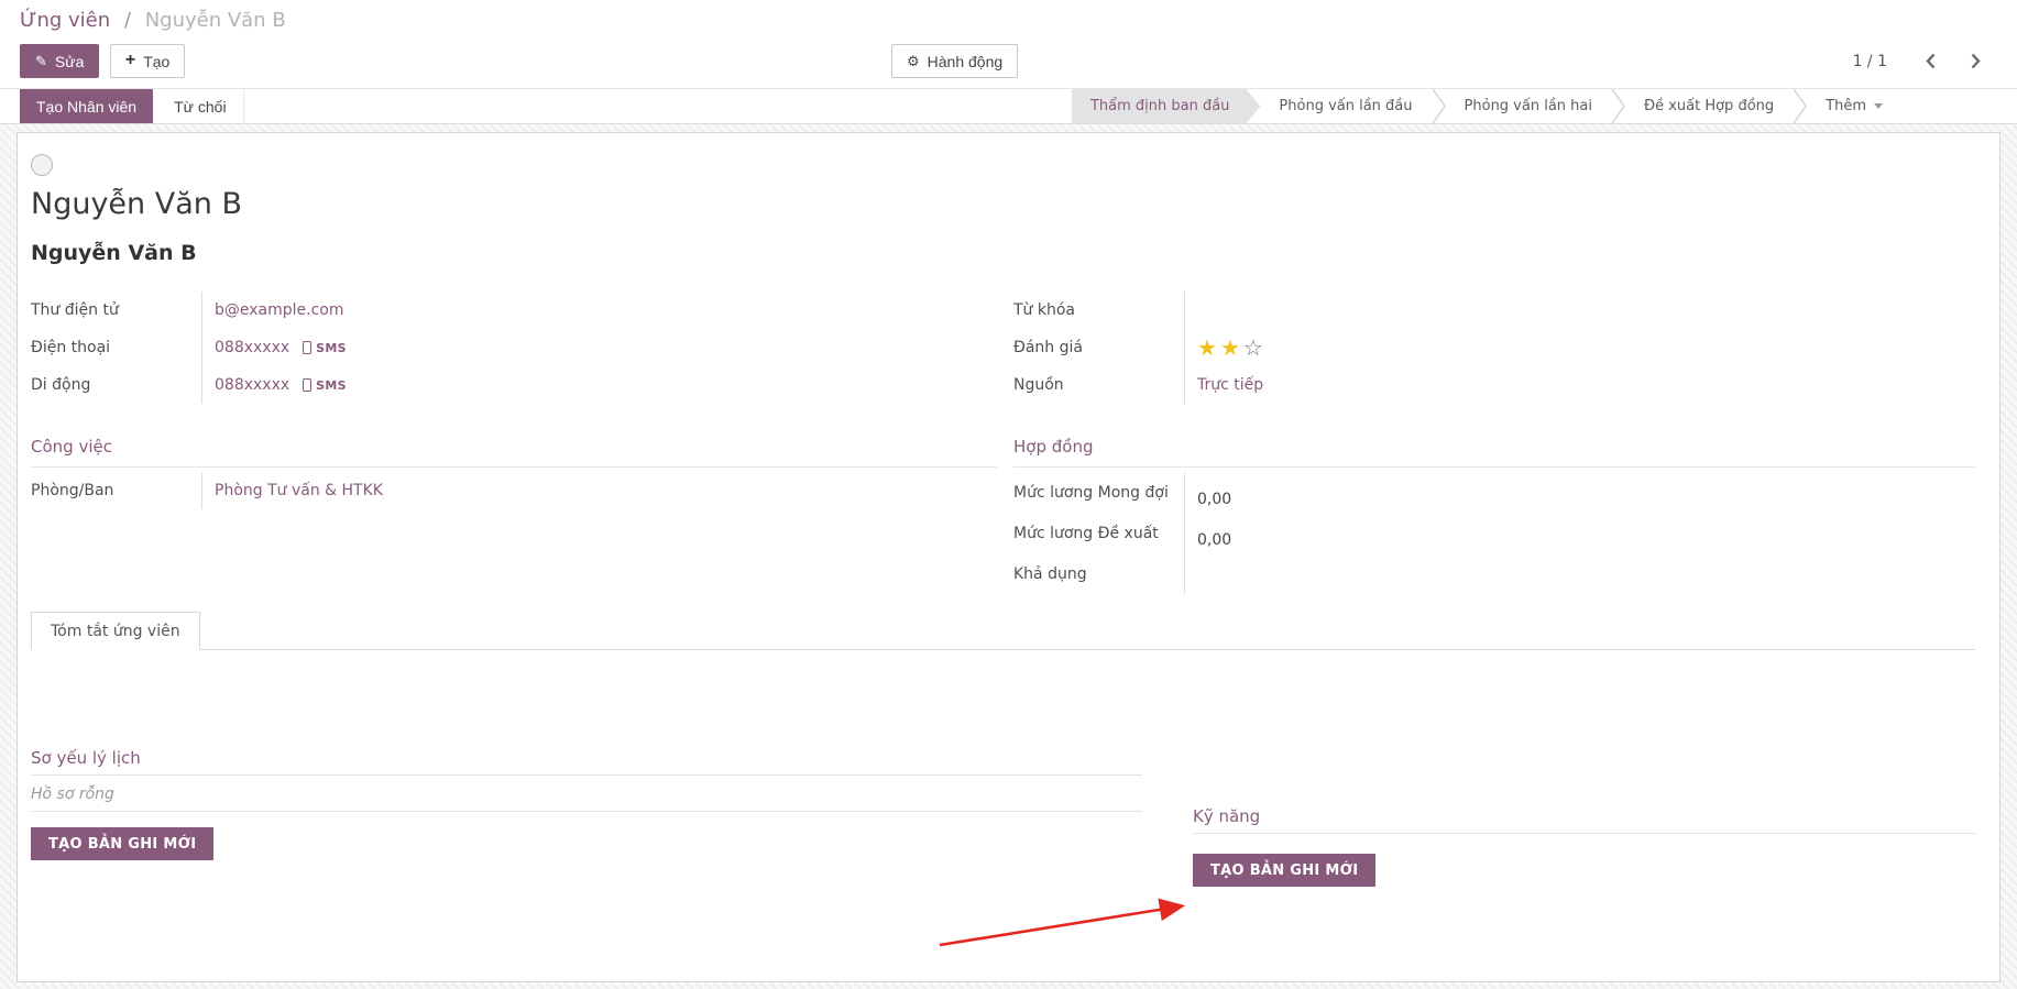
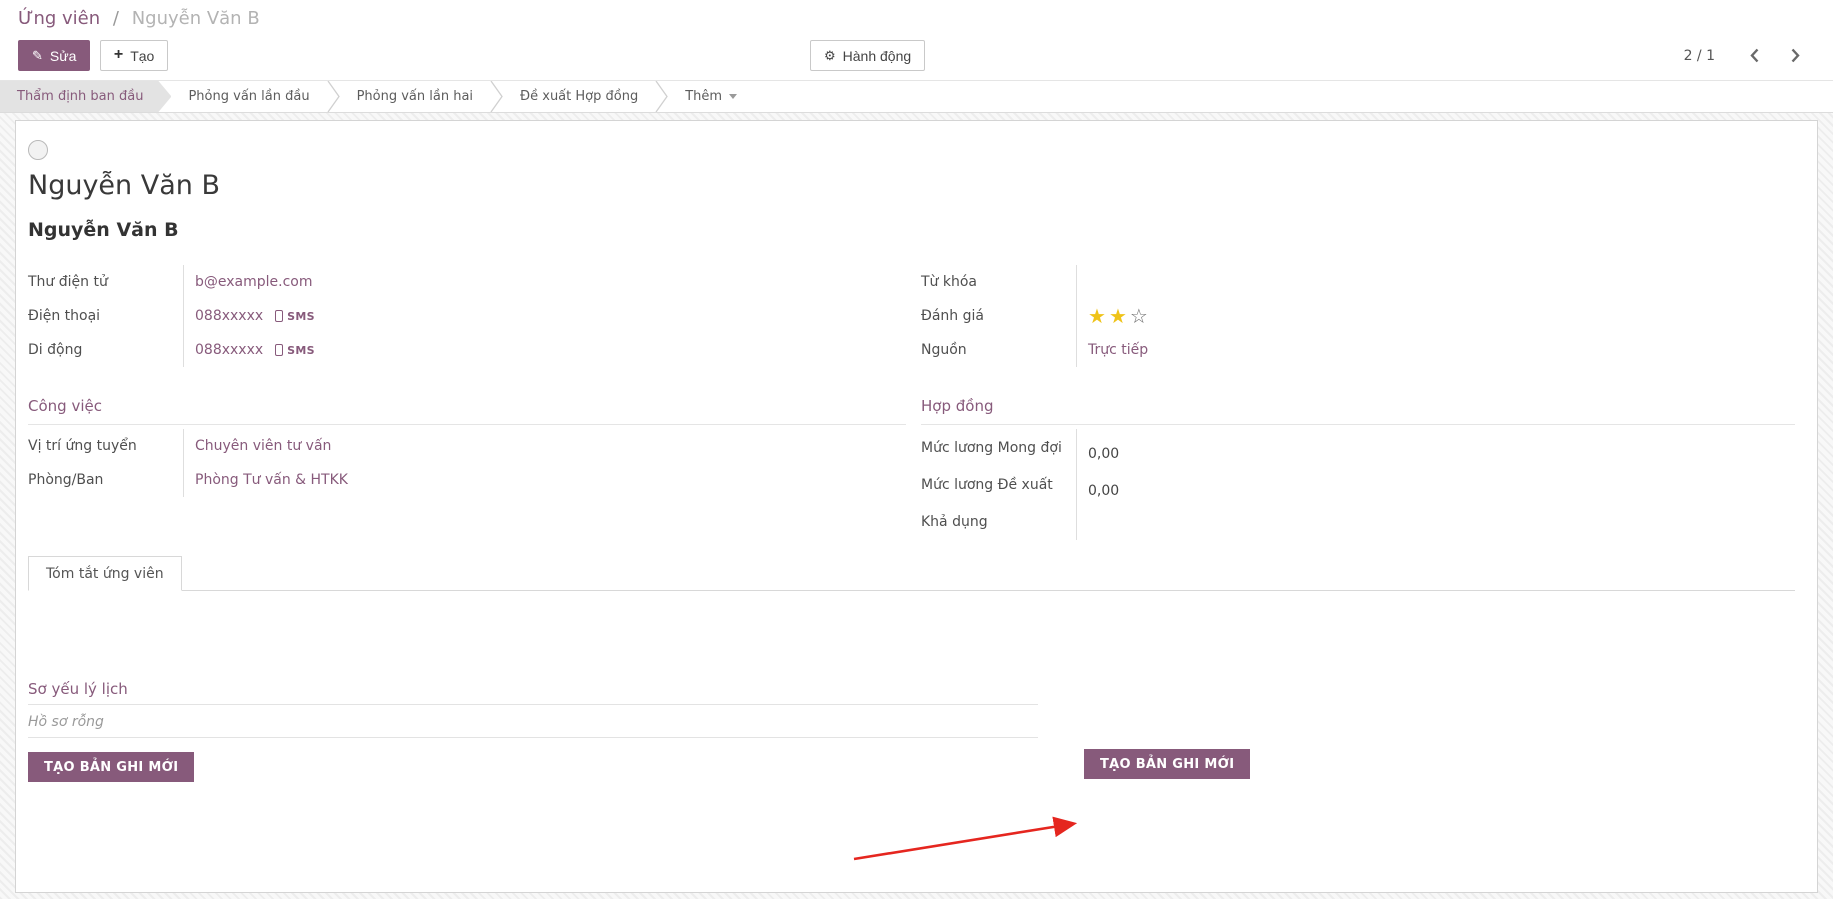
  Ứng viên / Nguyễn Văn B
  ✎
  Sửa
  +
  Tạo
  ⚙
  Hành động
- 1 / 1
+ 2 / 1
- Tạo Nhân viên
- Từ chối
  Thẩm định ban đầu
  Phỏng vấn lần đầu
  Phỏng vấn lần hai
  Đề xuất Hợp đồng
  Thêm
  Nguyễn Văn B
  Nguyễn Văn B
  Thư điện tử
  b@example.com
  Điện thoại
  088xxxxx
  SMS
  Di động
  088xxxxx
  SMS
  Từ khóa
  Đánh giá
  ★★☆
  Nguồn
  Trực tiếp
  Công việc
+ Vị trí ứng tuyển
+ Chuyên viên tư vấn
  Phòng/Ban
  Phòng Tư vấn & HTKK
  Hợp đồng
  Mức lương Mong đợi
  0,00
  Mức lương Đề xuất
  0,00
  Khả dụng
  Tóm tắt ứng viên
  Sơ yếu lý lịch
  Hồ sơ rỗng
  TẠO BẢN GHI MỚI
- Kỹ năng
  TẠO BẢN GHI MỚI
